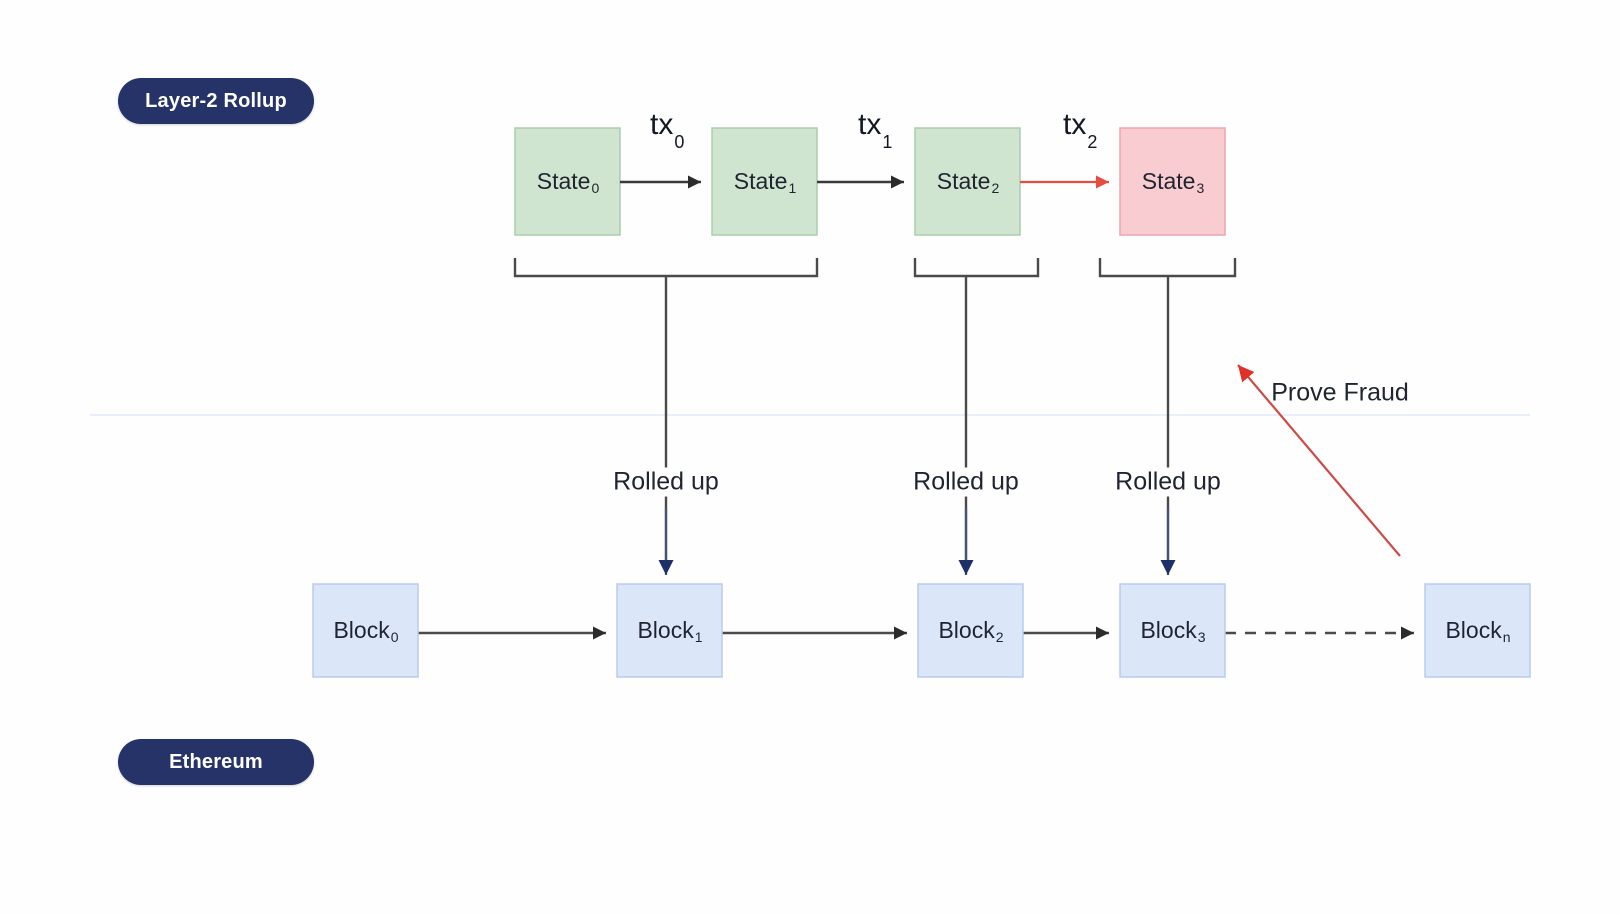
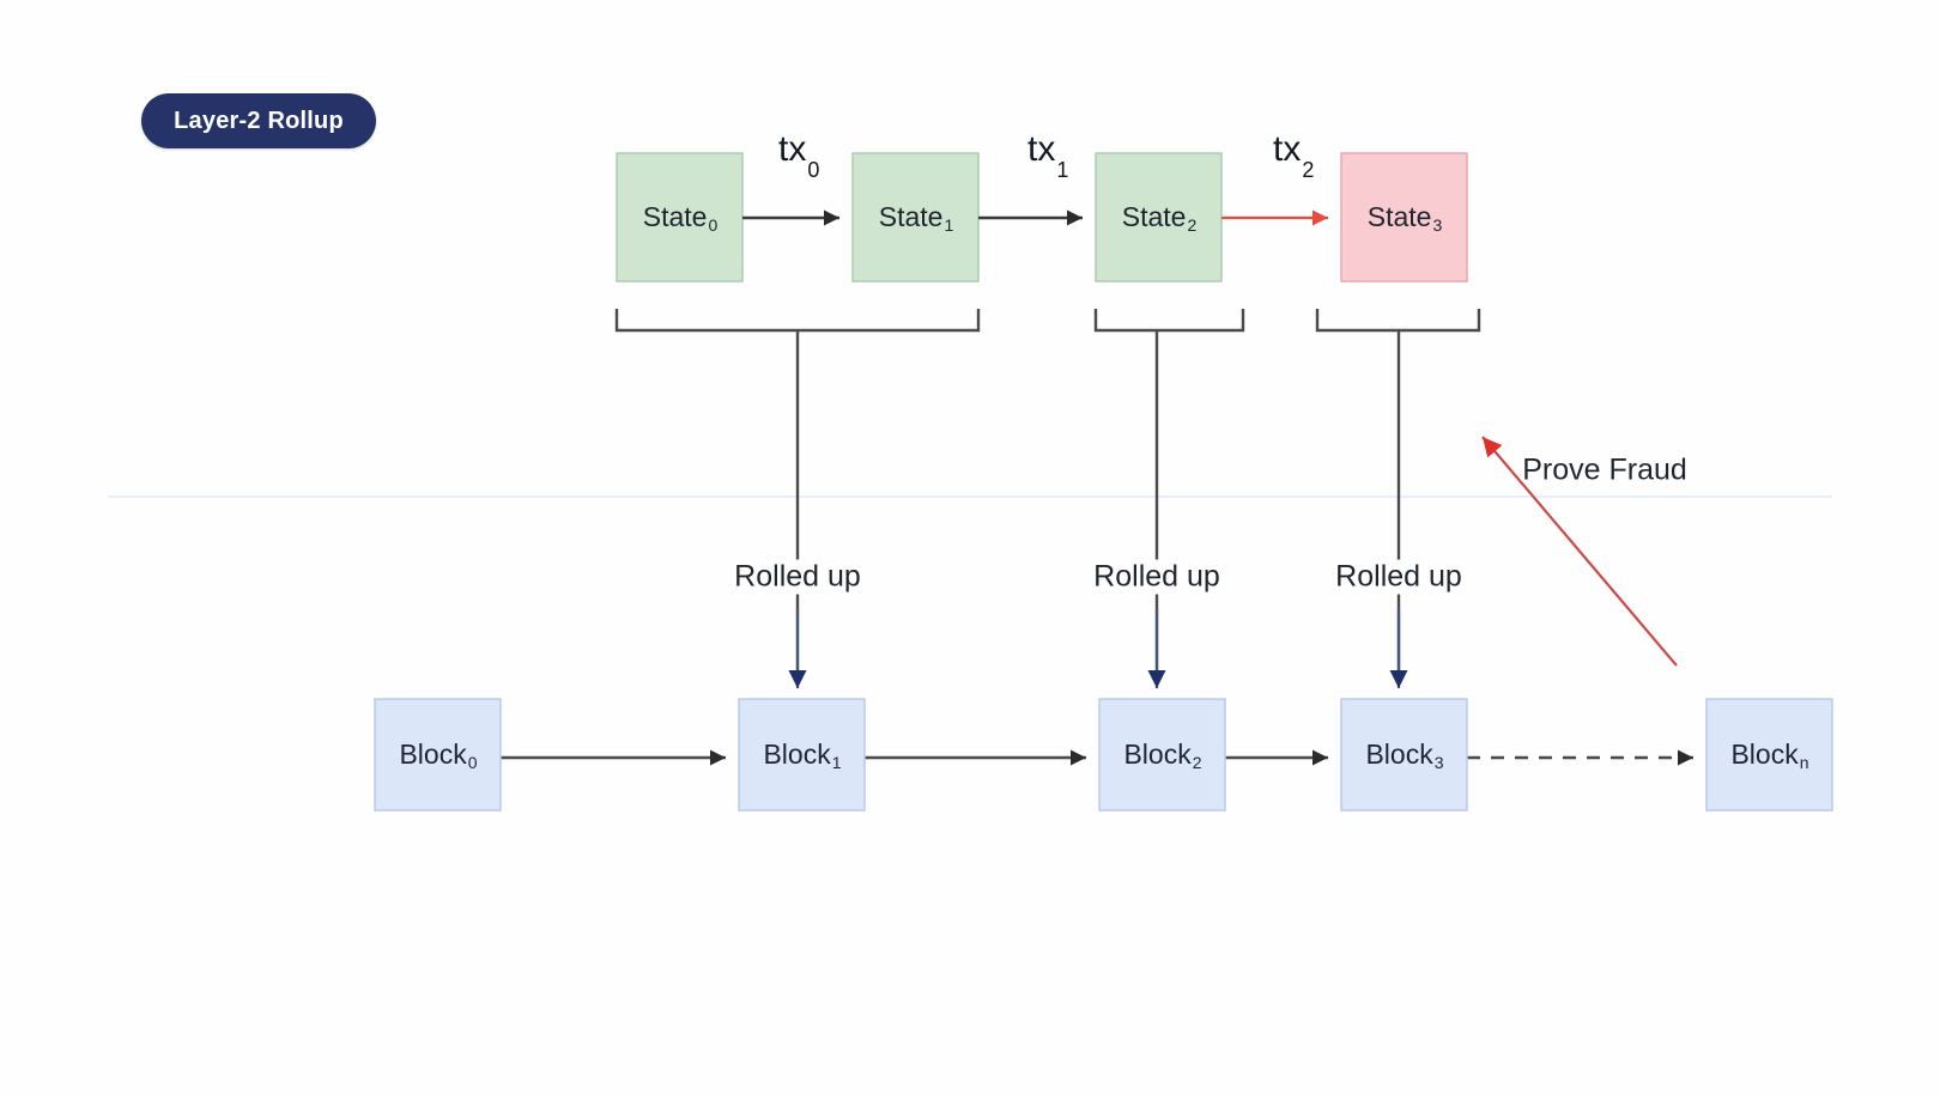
  Layer-2 Rollup
- Ethereum
  State
  0
  State
  1
  State
  2
  State
  3
  tx0
  tx1
  tx2
  Rolled up
  Rolled up
  Rolled up
  Block
  0
  Block
  1
  Block
  2
  Block
  3
  Block
  n
  Prove Fraud
